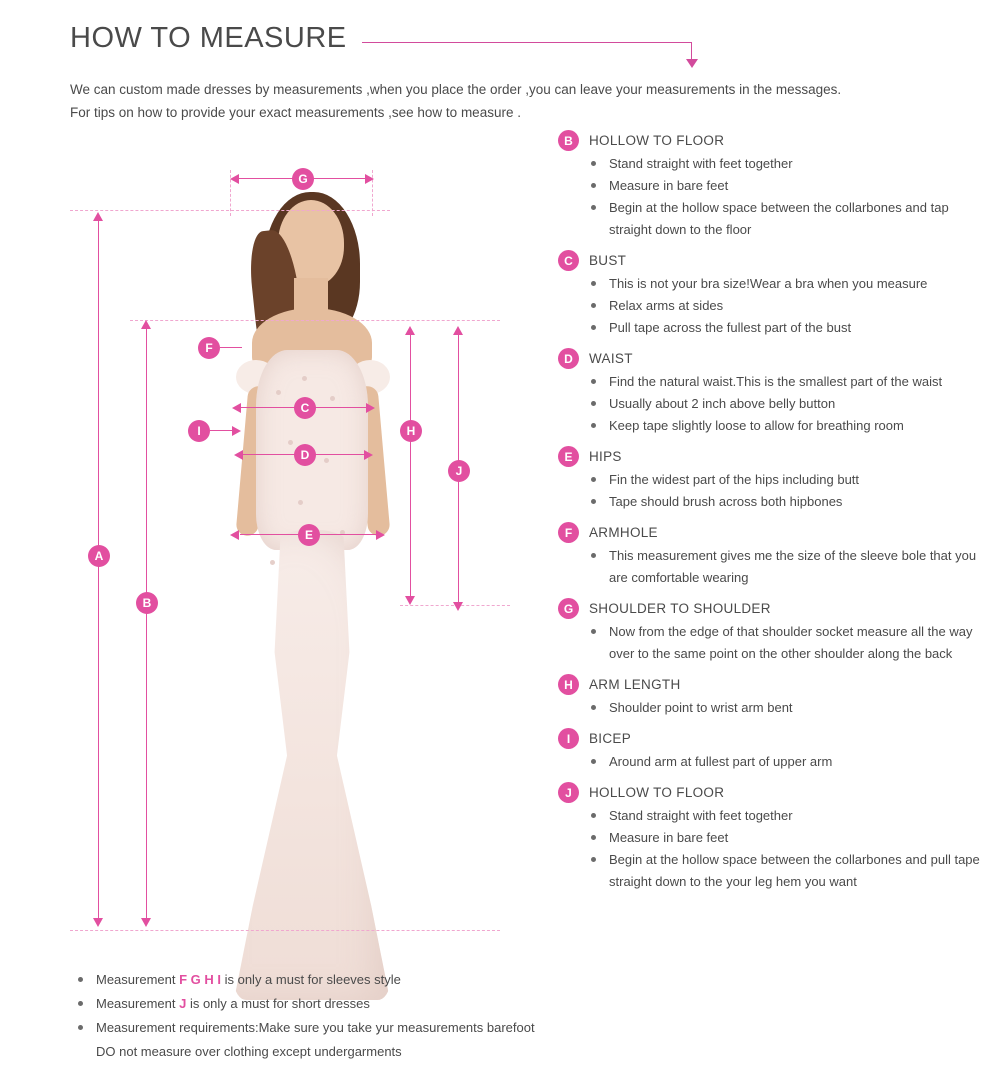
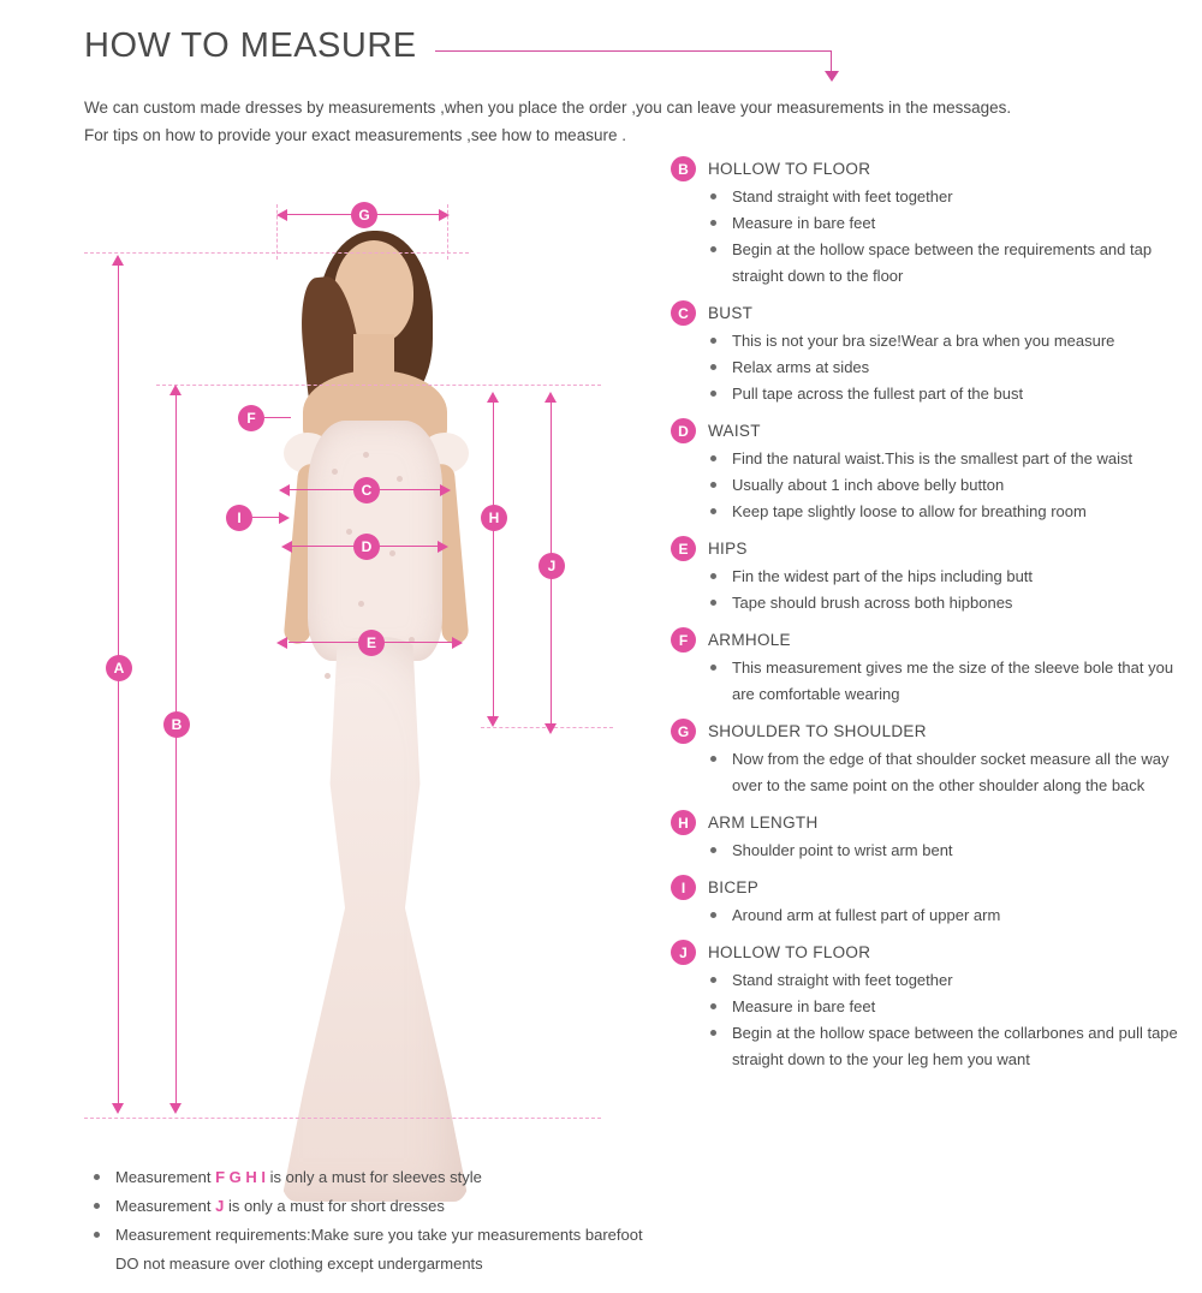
  HOW TO MEASURE
  We can custom made dresses by measurements ,when you place the order ,you can leave your measurements in the messages.
  For tips on how to provide your exact measurements ,see how to measure .
  G
  A
  B
  H
  J
  F
  I
  C
  D
  E
  Measurement F G H I is only a must for sleeves style
  Measurement J is only a must for short dresses
  Measurement requirements:Make sure you take yur measurements barefoot DO not measure over clothing except undergarments
  B
  HOLLOW TO FLOOR
  Stand straight with feet together
  Measure in bare feet
- Begin at the hollow space between the collarbones and tap straight down to the floor
+ Begin at the hollow space between the requirements and tap straight down to the floor
  C
  BUST
  This is not your bra size!Wear a bra when you measure
  Relax arms at sides
  Pull tape across the fullest part of the bust
  D
  WAIST
  Find the natural waist.This is the smallest part of the waist
- Usually about 2 inch above belly button
+ Usually about 1 inch above belly button
  Keep tape slightly loose to allow for breathing room
  E
  HIPS
  Fin the widest part of the hips including butt
  Tape should brush across both hipbones
  F
  ARMHOLE
  This measurement gives me the size of the sleeve bole that you are comfortable wearing
  G
  SHOULDER TO SHOULDER
  Now from the edge of that shoulder socket measure all the way over to the same point on the other shoulder along the back
  H
  ARM LENGTH
  Shoulder point to wrist arm bent
  I
  BICEP
  Around arm at fullest part of upper arm
  J
  HOLLOW TO FLOOR
  Stand straight with feet together
  Measure in bare feet
  Begin at the hollow space between the collarbones and pull tape straight down to the your leg hem you want
